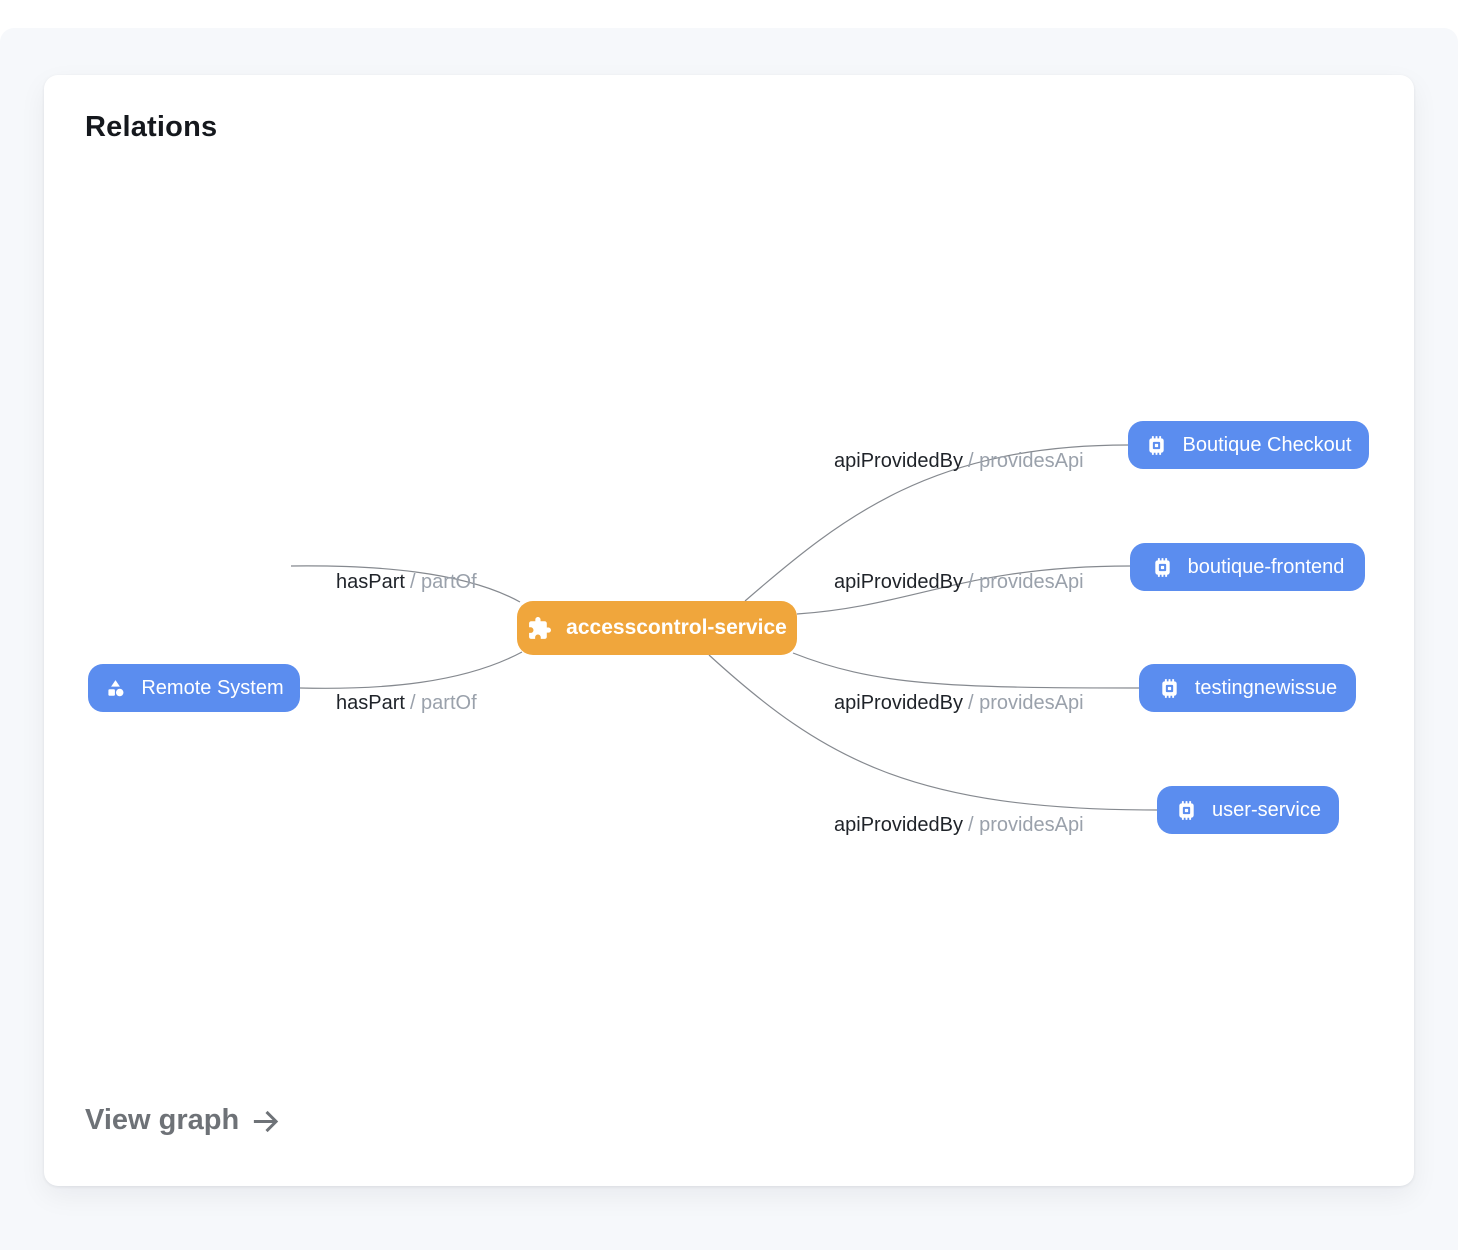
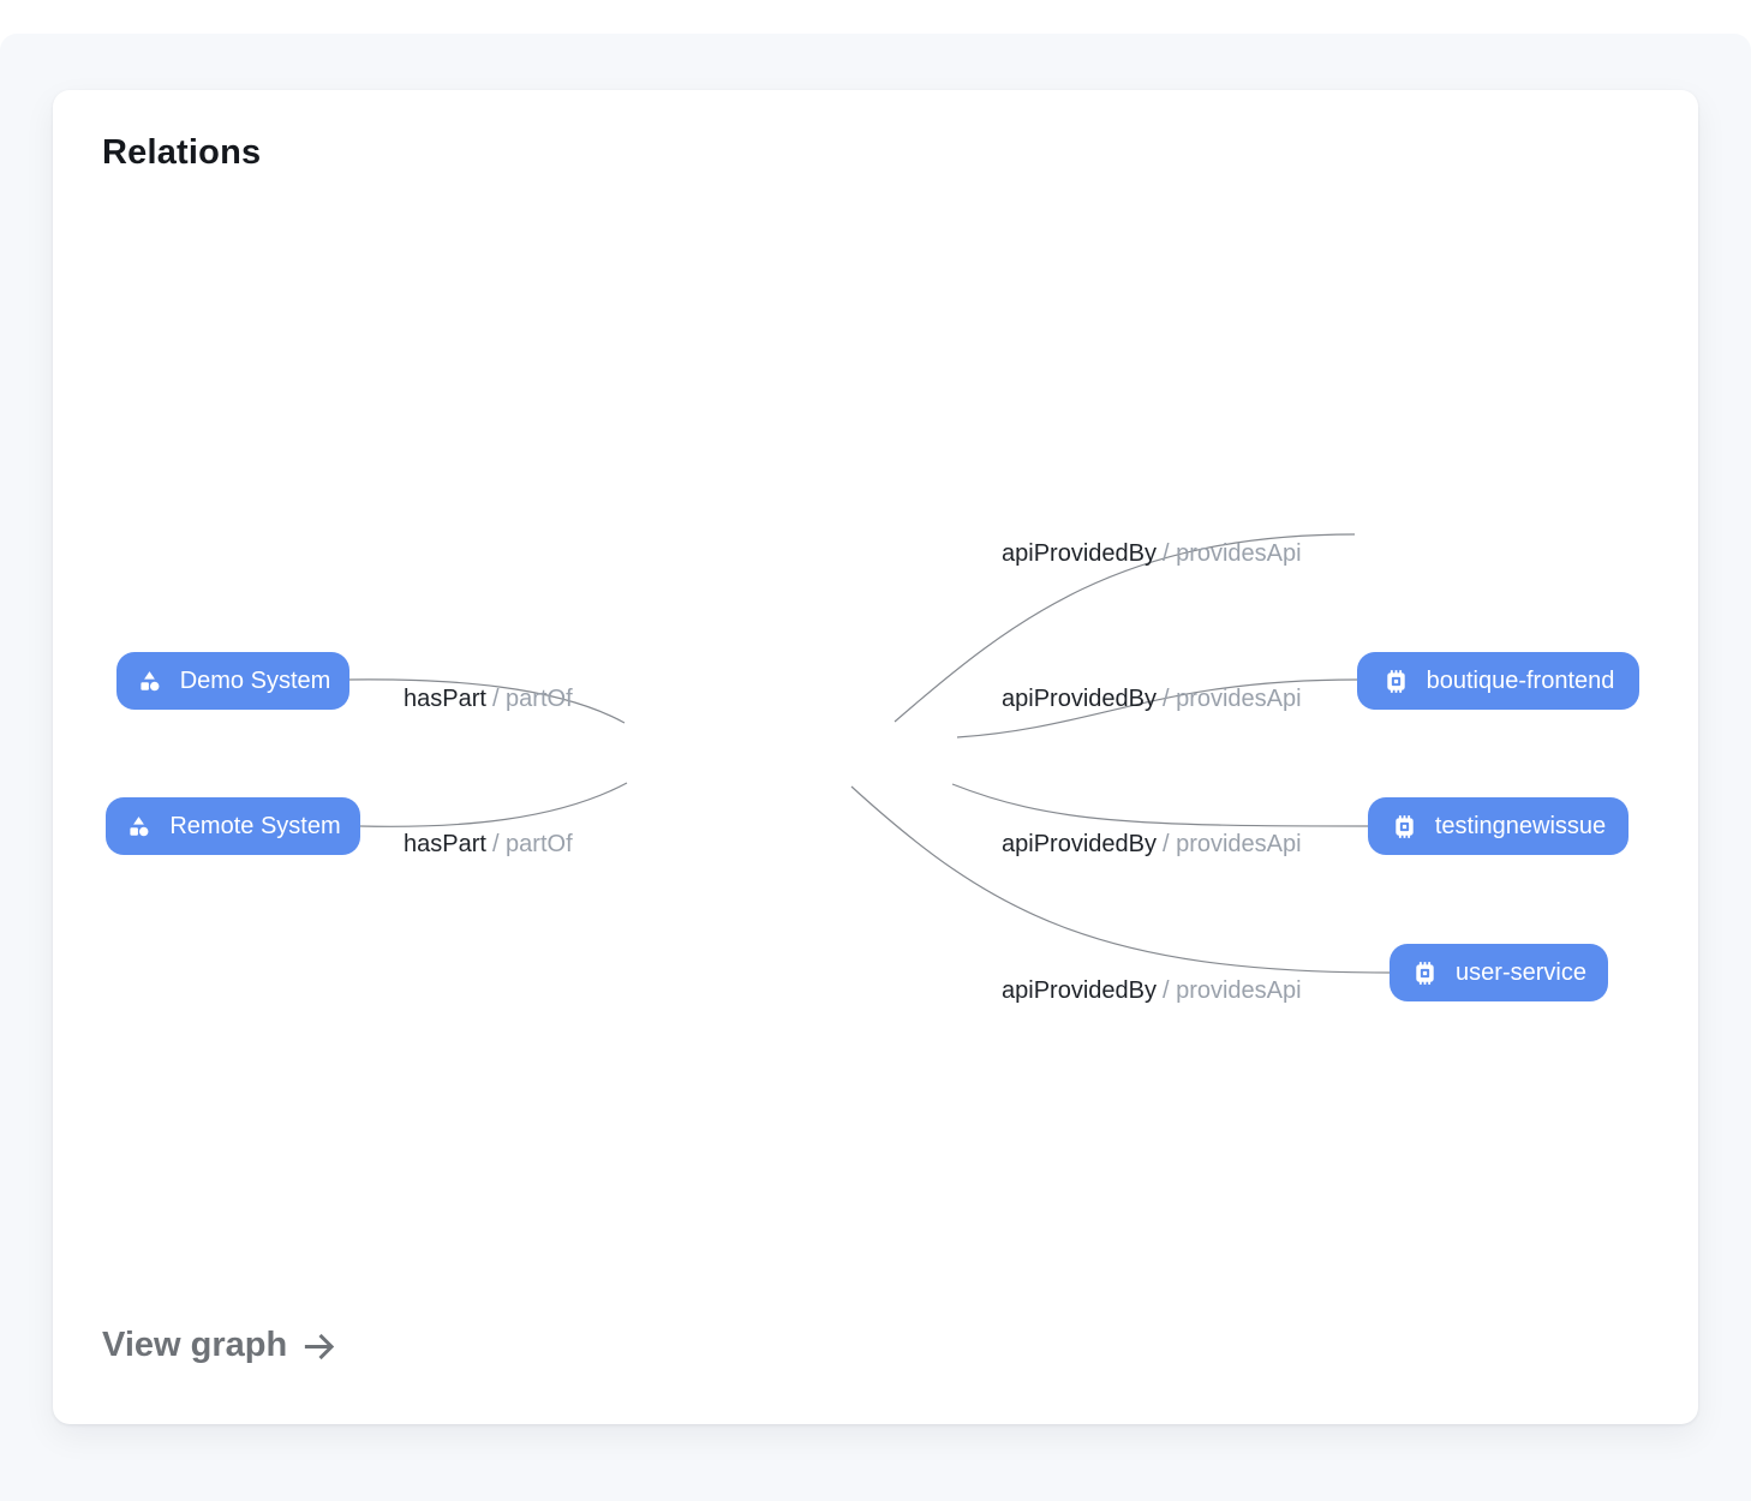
  Relations
  hasPart / partOf
  hasPart / partOf
  apiProvidedBy / providesApi
  apiProvidedBy / providesApi
  apiProvidedBy / providesApi
  apiProvidedBy / providesApi
+ Demo System
  Remote System
- accesscontrol-service
- Boutique Checkout
  boutique-frontend
  testingnewissue
  user-service
  View graph
